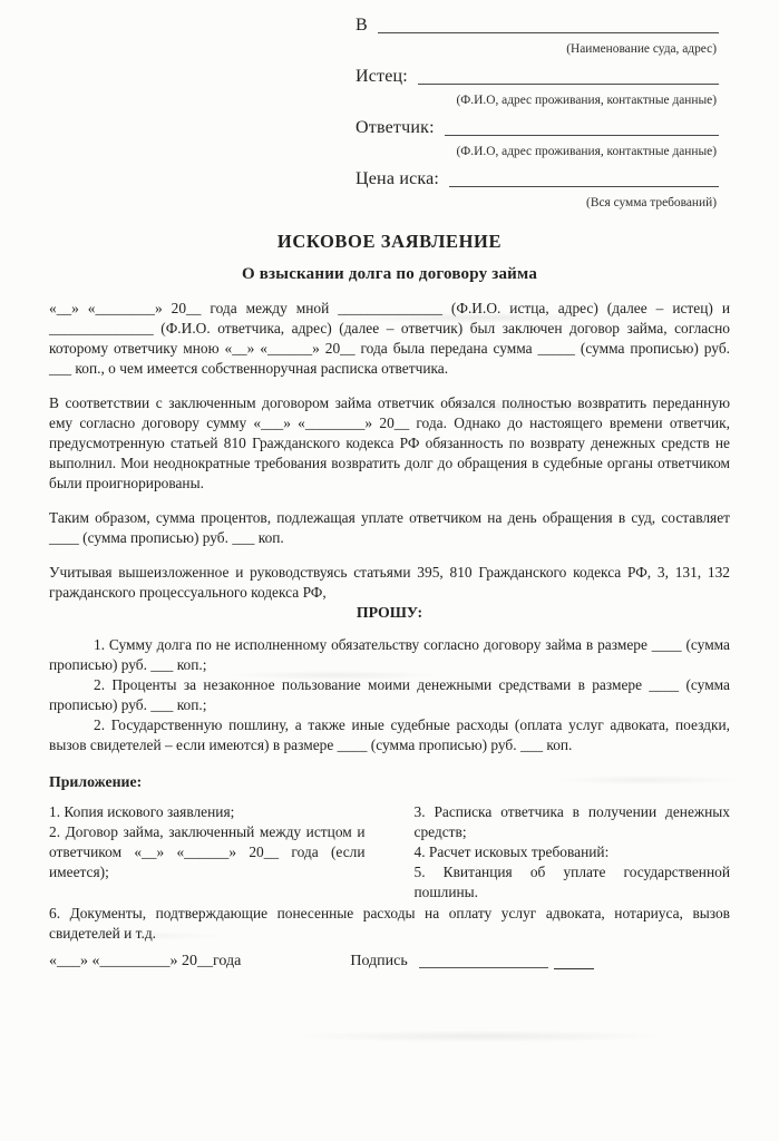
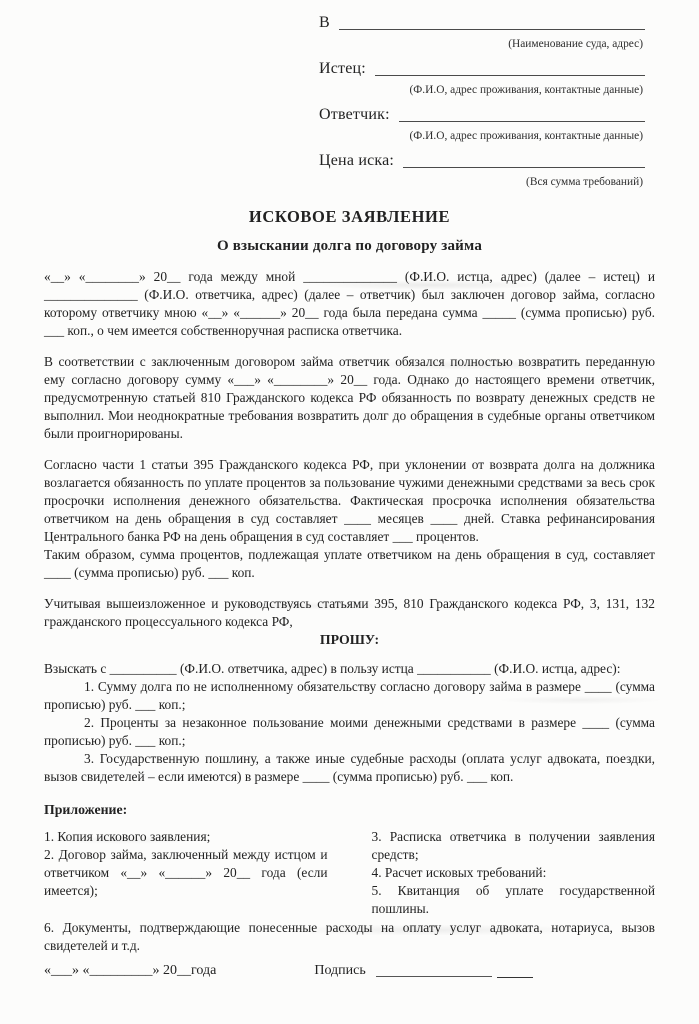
  В
  (Наименование суда, адрес)
  Истец:
  (Ф.И.О, адрес проживания, контактные данные)
  Ответчик:
  (Ф.И.О, адрес проживания, контактные данные)
  Цена иска:
  (Вся сумма требований)
  ИСКОВОЕ ЗАЯВЛЕНИЕ
  О взыскании долга по договору займа
  «__» «________» 20__ года между мной ______________ (Ф.И.О. истца, адрес) (далее – истец) и ______________ (Ф.И.О. ответчика, адрес) (далее – ответчик) был заключен договор займа, согласно которому ответчику мною «__» «______» 20__ года была передана сумма _____ (сумма прописью) руб. ___ коп., о чем имеется собственноручная расписка ответчика.
  В соответствии с заключенным договором займа ответчик обязался полностью возвратить переданную ему согласно договору сумму «___» «________» 20__ года. Однако до настоящего времени ответчик, предусмотренную статьей 810 Гражданского кодекса РФ обязанность по возврату денежных средств не выполнил. Мои неоднократные требования возвратить долг до обращения в судебные органы ответчиком были проигнорированы.
+ Согласно части 1 статьи 395 Гражданского кодекса РФ, при уклонении от возврата долга на должника возлагается обязанность по уплате процентов за пользование чужими денежными средствами за весь срок просрочки исполнения денежного обязательства. Фактическая просрочка исполнения обязательства ответчиком на день обращения в суд составляет ____ месяцев ____ дней. Ставка рефинансирования Центрального банка РФ на день обращения в суд составляет ___ процентов.
  Таким образом, сумма процентов, подлежащая уплате ответчиком на день обращения в суд, составляет ____ (сумма прописью) руб. ___ коп.
  Учитывая вышеизложенное и руководствуясь статьями 395, 810 Гражданского кодекса РФ, 3, 131, 132 гражданского процессуального кодекса РФ,
  ПРОШУ:
+ Взыскать с __________ (Ф.И.О. ответчика, адрес) в пользу истца ___________ (Ф.И.О. истца, адрес):
  1. Сумму долга по не исполненному обязательству согласно договору займа в размере ____ (сумма прописью) руб. ___ коп.;
  2. Проценты за незаконное пользование моими денежными средствами в размере ____ (сумма прописью) руб. ___ коп.;
- 2. Государственную пошлину, а также иные судебные расходы (оплата услуг адвоката, поездки, вызов свидетелей – если имеются) в размере ____ (сумма прописью) руб. ___ коп.
+ 3. Государственную пошлину, а также иные судебные расходы (оплата услуг адвоката, поездки, вызов свидетелей – если имеются) в размере ____ (сумма прописью) руб. ___ коп.
  Приложение:
  1. Копия искового заявления;
  2. Договор займа, заключенный между истцом и ответчиком «__» «______» 20__ года (если имеется);
- 3. Расписка ответчика в получении денежных средств;
+ 3. Расписка ответчика в получении заявления средств;
  4. Расчет исковых требований:
  5. Квитанция об уплате государственной пошлины.
  6. Документы, подтверждающие понесенные расходы на оплату услуг адвоката, нотариуса, вызов свидетелей и т.д.
  «___» «_________» 20__года
  Подпись
